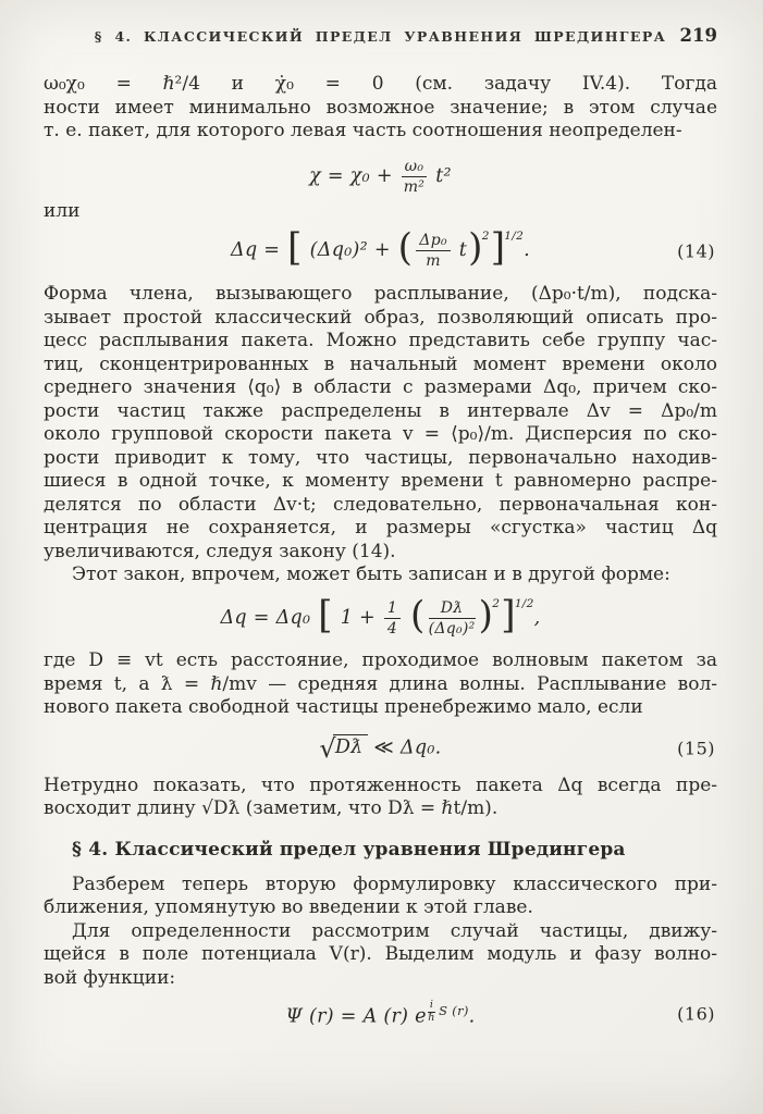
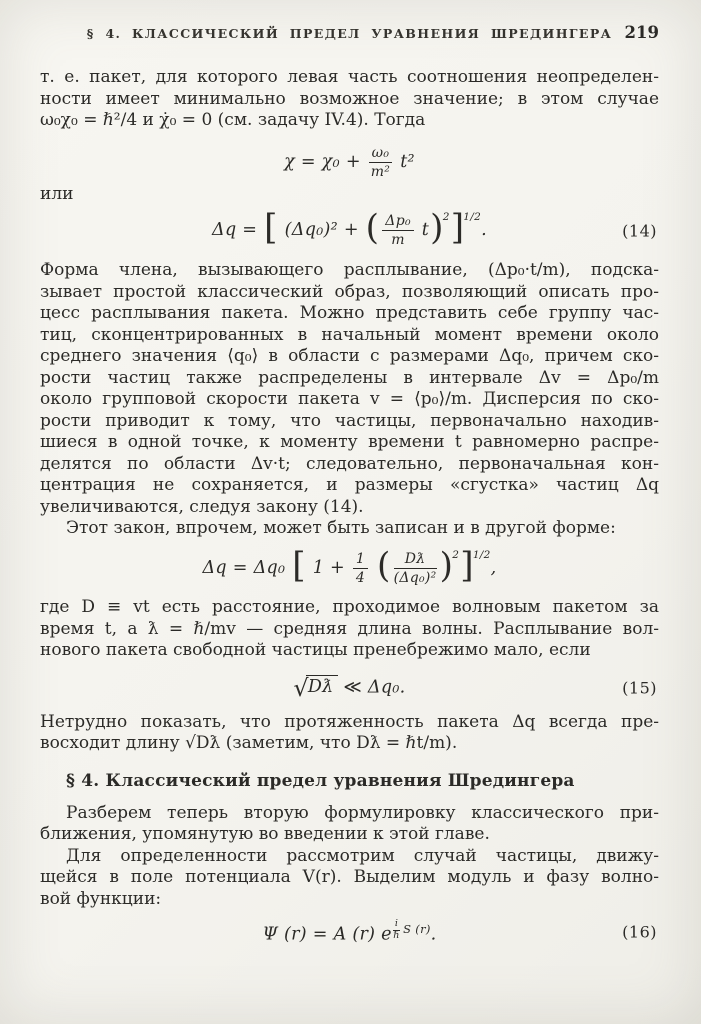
  § 4. КЛАССИЧЕСКИЙ ПРЕДЕЛ УРАВНЕНИЯ ШРЕДИНГЕРА
  219
- ω₀χ₀ = ℏ²/4 и χ̇₀ = 0 (см. задачу IV.4). Тогда
+ т. е. пакет, для которого левая часть соотношения неопределен-
  ности имеет минимально возможное значение; в этом случае
- т. е. пакет, для которого левая часть соотношения неопределен-
+ ω₀χ₀ = ℏ²/4 и χ̇₀ = 0 (см. задачу IV.4). Тогда
  χ = χ₀ +
  ω₀
  m²
  t²
  или
  Δq = [ (Δq₀)² + (
  Δp₀
  m
  t)2]1/2.
  (14)
  Форма члена, вызывающего расплывание, (Δp₀·t/m), подска-
  зывает простой классический образ, позволяющий описать про-
  цесс расплывания пакета. Можно представить себе группу час-
  тиц, сконцентрированных в начальный момент времени около
  среднего значения ⟨q₀⟩ в области с размерами Δq₀, причем ско-
  рости частиц также распределены в интервале Δv = Δp₀/m
  около групповой скорости пакета v = ⟨p₀⟩/m. Дисперсия по ско-
  рости приводит к тому, что частицы, первоначально находив-
  шиеся в одной точке, к моменту времени t равномерно распре-
  делятся по области Δv·t; следовательно, первоначальная кон-
  центрация не сохраняется, и размеры «сгустка» частиц Δq
  увеличиваются, следуя закону (14).
  Этот закон, впрочем, может быть записан и в другой форме:
  Δq = Δq₀ [ 1 +
  1
  4
  (
  Dƛ
  (Δq₀)²
  )2]1/2,
  где D ≡ vt есть расстояние, проходимое волновым пакетом за
  время t, а ƛ = ℏ/mv — средняя длина волны. Расплывание вол-
  нового пакета свободной частицы пренебрежимо мало, если
  √Dƛ ≪ Δq₀.
  (15)
  Нетрудно показать, что протяженность пакета Δq всегда пре-
  восходит длину √Dƛ (заметим, что Dƛ = ℏt/m).
  § 4. Классический предел уравнения Шредингера
  Разберем теперь вторую формулировку классического при-
  ближения, упомянутую во введении к этой главе.
  Для определенности рассмотрим случай частицы, движу-
  щейся в поле потенциала V(r). Выделим модуль и фазу волно-
  вой функции:
  Ψ (r) = A (r) e
  i
  ℏ
  S (r).
  (16)
